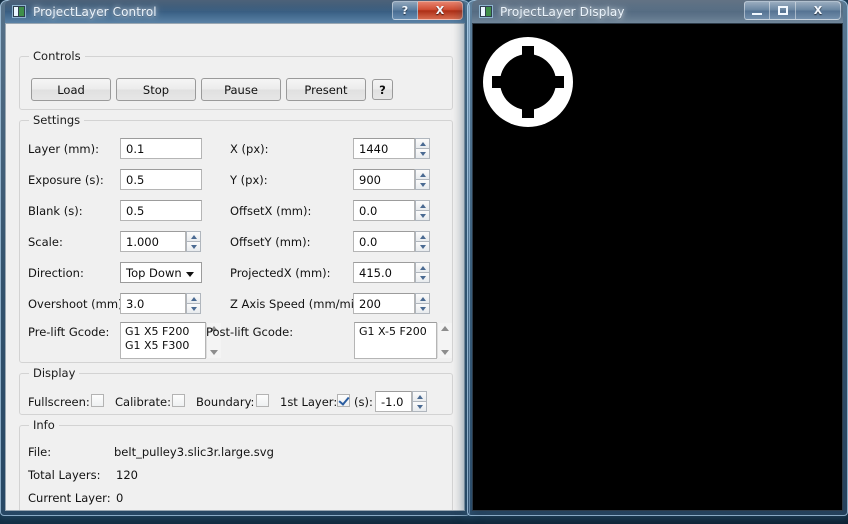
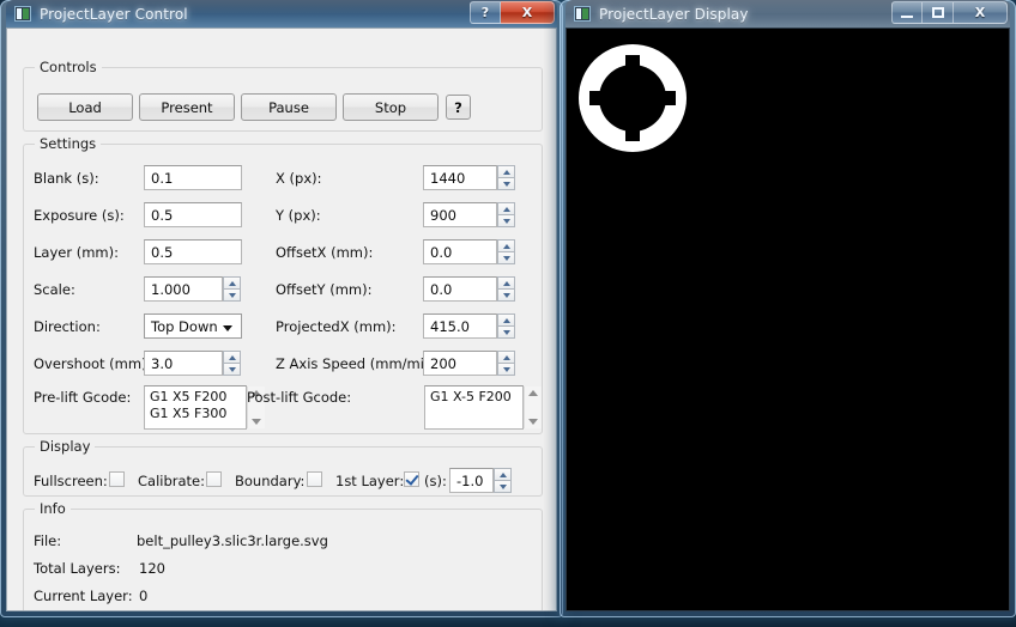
  ProjectLayer Control
  ?
  X
  Controls
  Load
- Stop
+ Present
  Pause
- Present
+ Stop
  ?
  Settings
- Layer (mm):
+ Blank (s):
  Exposure (s):
- Blank (s):
+ Layer (mm):
  Scale:
  Direction:
  Overshoot (mm
  0.1
  0.5
  0.5
  1.000
  Top Down
  3.0
  X (px):
  Y (px):
  OffsetX (mm):
  OffsetY (mm):
  ProjectedX (mm):
  Z Axis Speed (mm/m
  1440
  900
  0.0
  0.0
  415.0
  200
  Pre-lift Gcode:
  G1 X5 F200
  G1 X5 F300
  Post-lift Gcode:
  G1 X-5 F200
  Display
  Fullscreen:
  Calibrate:
  Boundary:
  1st Layer:
  (s):
  -1.0
  Info
  File:
  belt_pulley3.slic3r.large.svg
  Total Layers:
  120
  Current Layer:
  0
  ProjectLayer Display
  X
